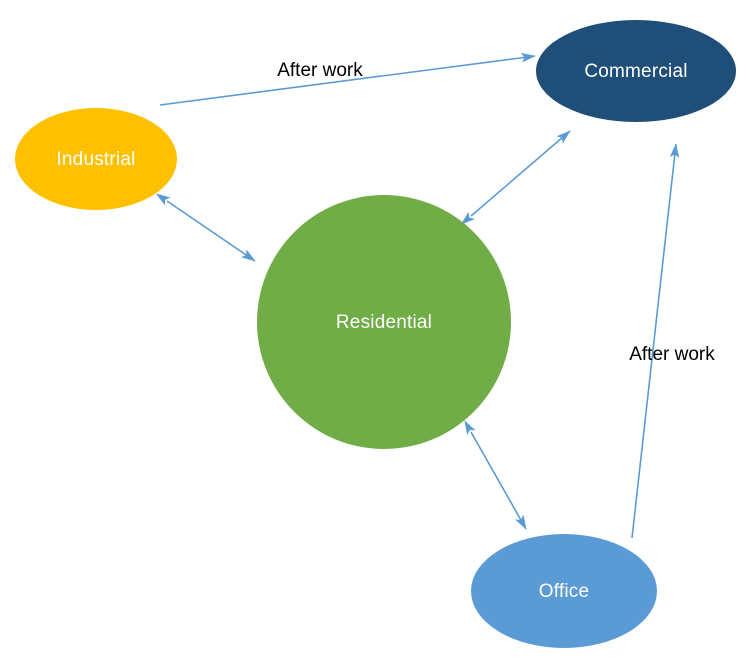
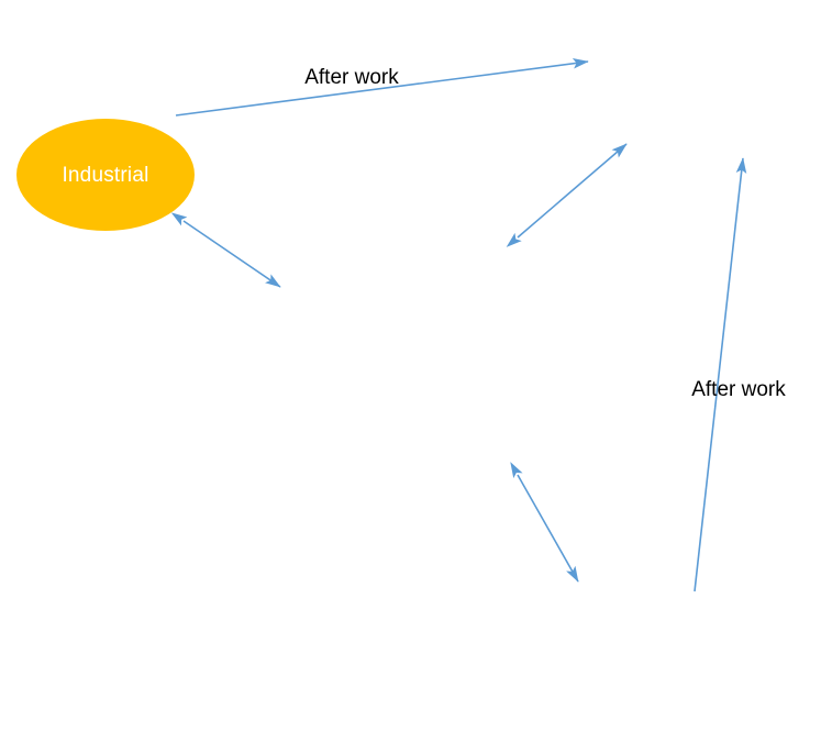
  Industrial
- Commercial
- Residential
- Office
  After work
  After work
